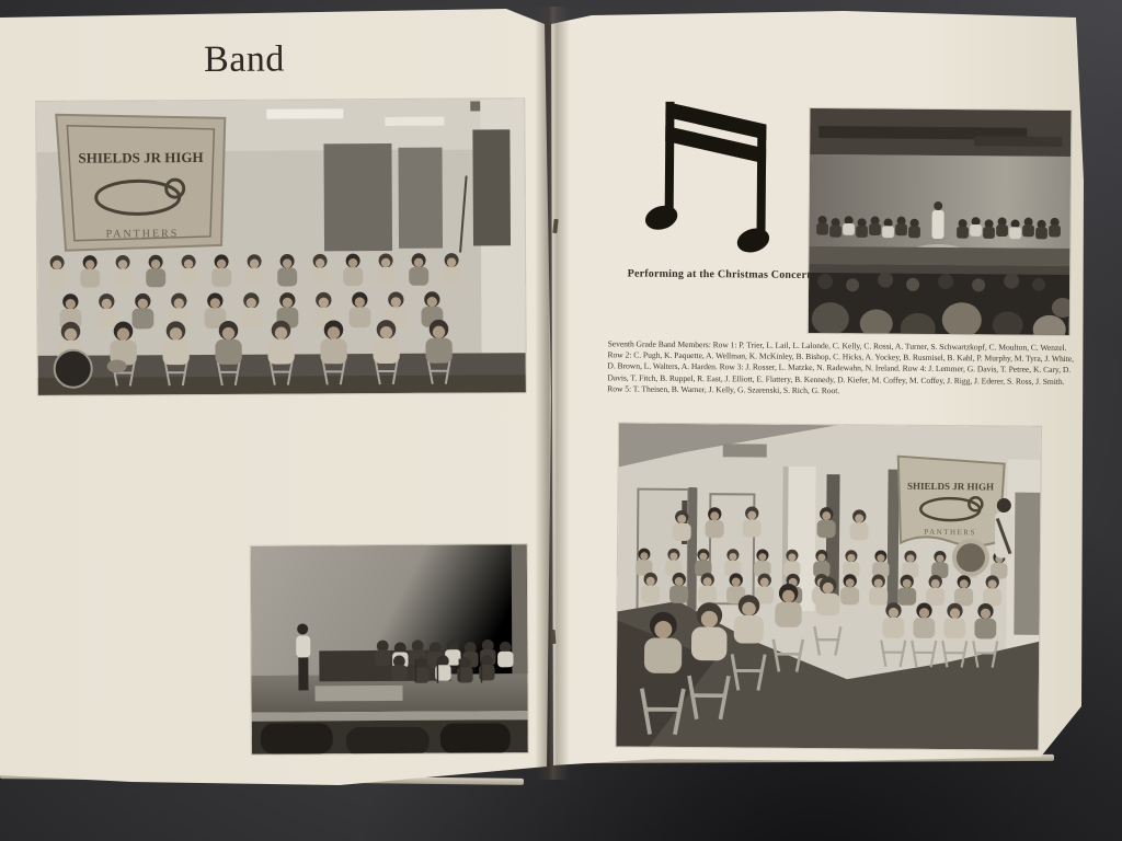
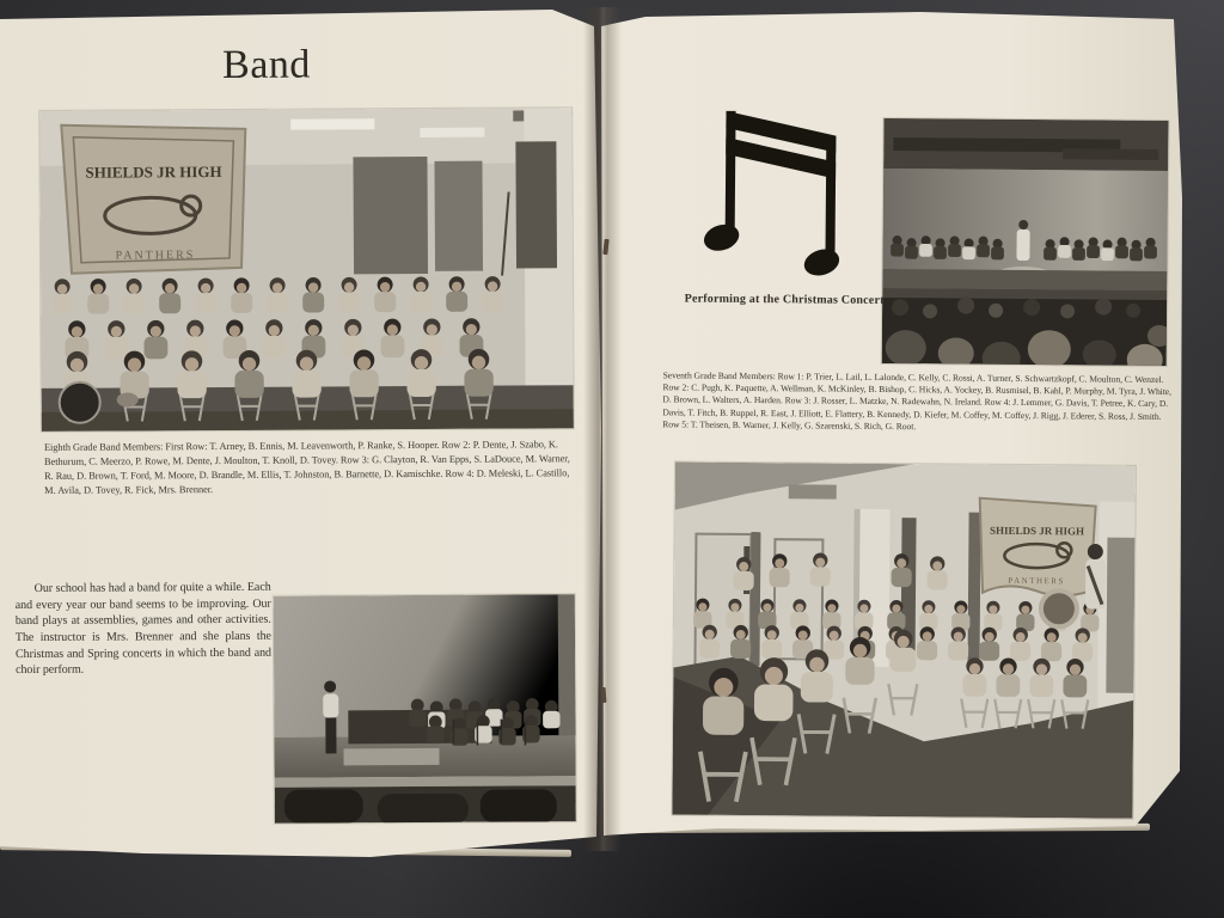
  Band
  SHIELDS JR HIGH
  PANTHERS
+ Eighth Grade Band Members: First Row: T. Arney, B. Ennis, M. Leavenworth, P. Ranke, S. Hooper. Row 2: P. Dente, J. Szabo, K. Bethurum, C. Meerzo, P. Rowe, M. Dente, J. Moulton, T. Knoll, D. Tovey. Row 3: G. Clayton, R. Van Epps, S. LaDouce, M. Warner, R. Rau, D. Brown, T. Ford, M. Moore, D. Brandle, M. Ellis, T. Johnston, B. Barnette, D. Kamischke. Row 4: D. Meleski, L. Castillo, M. Avila, D. Tovey, R. Fick, Mrs. Brenner.
+ Our school has had a band for quite a while. Each and every year our band seems to be improving. Our band plays at assemblies, games and other activities. The instructor is Mrs. Brenner and she plans the Christmas and Spring concerts in which the band and choir perform.
  Performing at the Christmas Concert
  Seventh Grade Band Members: Row 1: P. Trier, L. Lail, L. Lalonde, C. Kelly, C. Rossi, A. Turner, S. Schwartzkopf, C. Moulton, C. Wenzel. Row 2: C. Pugh, K. Paquette, A. Wellman, K. McKinley, B. Bishop, C. Hicks, A. Yockey, B. Rusmisel, B. Kahl, P. Murphy, M. Tyra, J. White, D. Brown, L. Walters, A. Harden. Row 3: J. Rosser, L. Matzke, N. Radewahn, N. Ireland. Row 4: J. Lemmer, G. Davis, T. Petree, K. Cary, D. Davis, T. Fitch, B. Ruppel, R. East, J. Elliott, E. Flattery, B. Kennedy, D. Kiefer, M. Coffey, M. Coffey, J. Rigg, J. Ederer, S. Ross, J. Smith. Row 5: T. Theisen, B. Warner, J. Kelly, G. Szarenski, S. Rich, G. Root.
  SHIELDS JR HIGH
  PANTHERS
